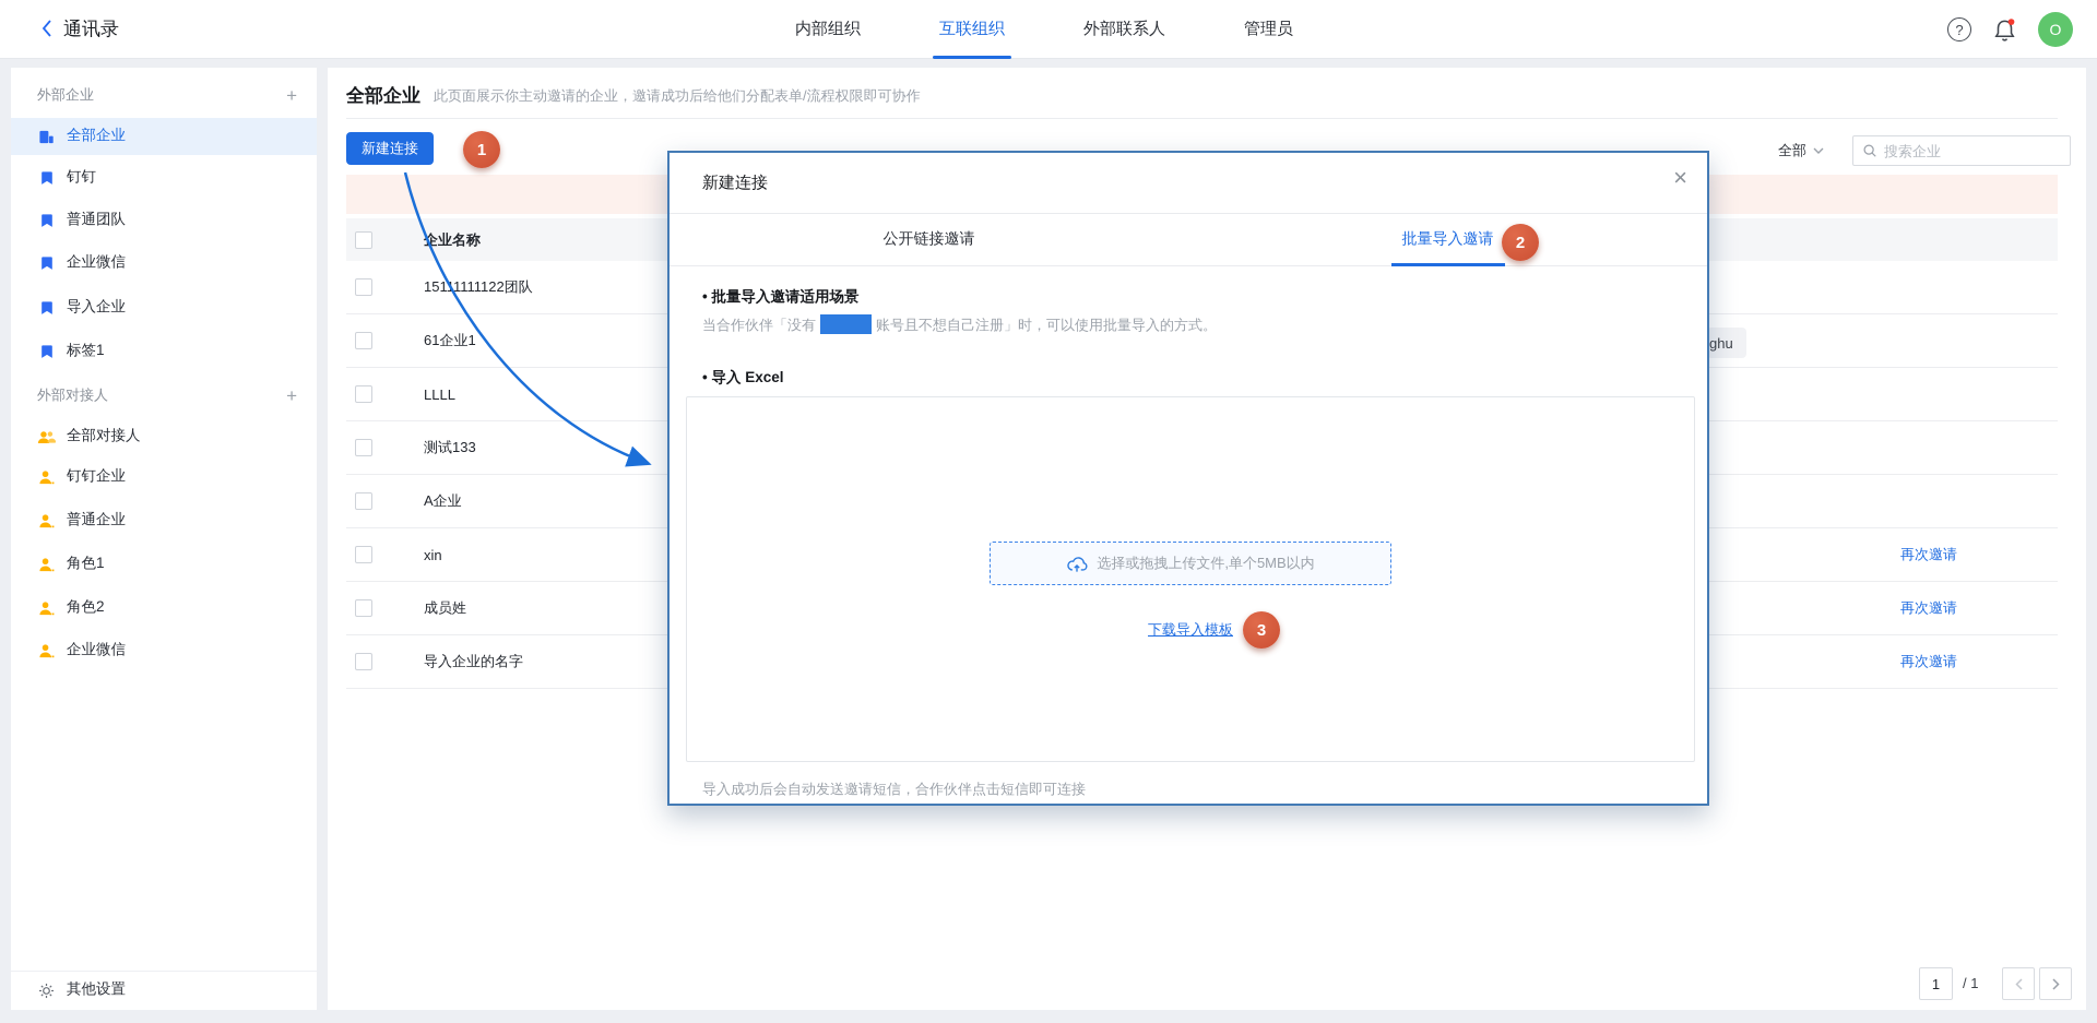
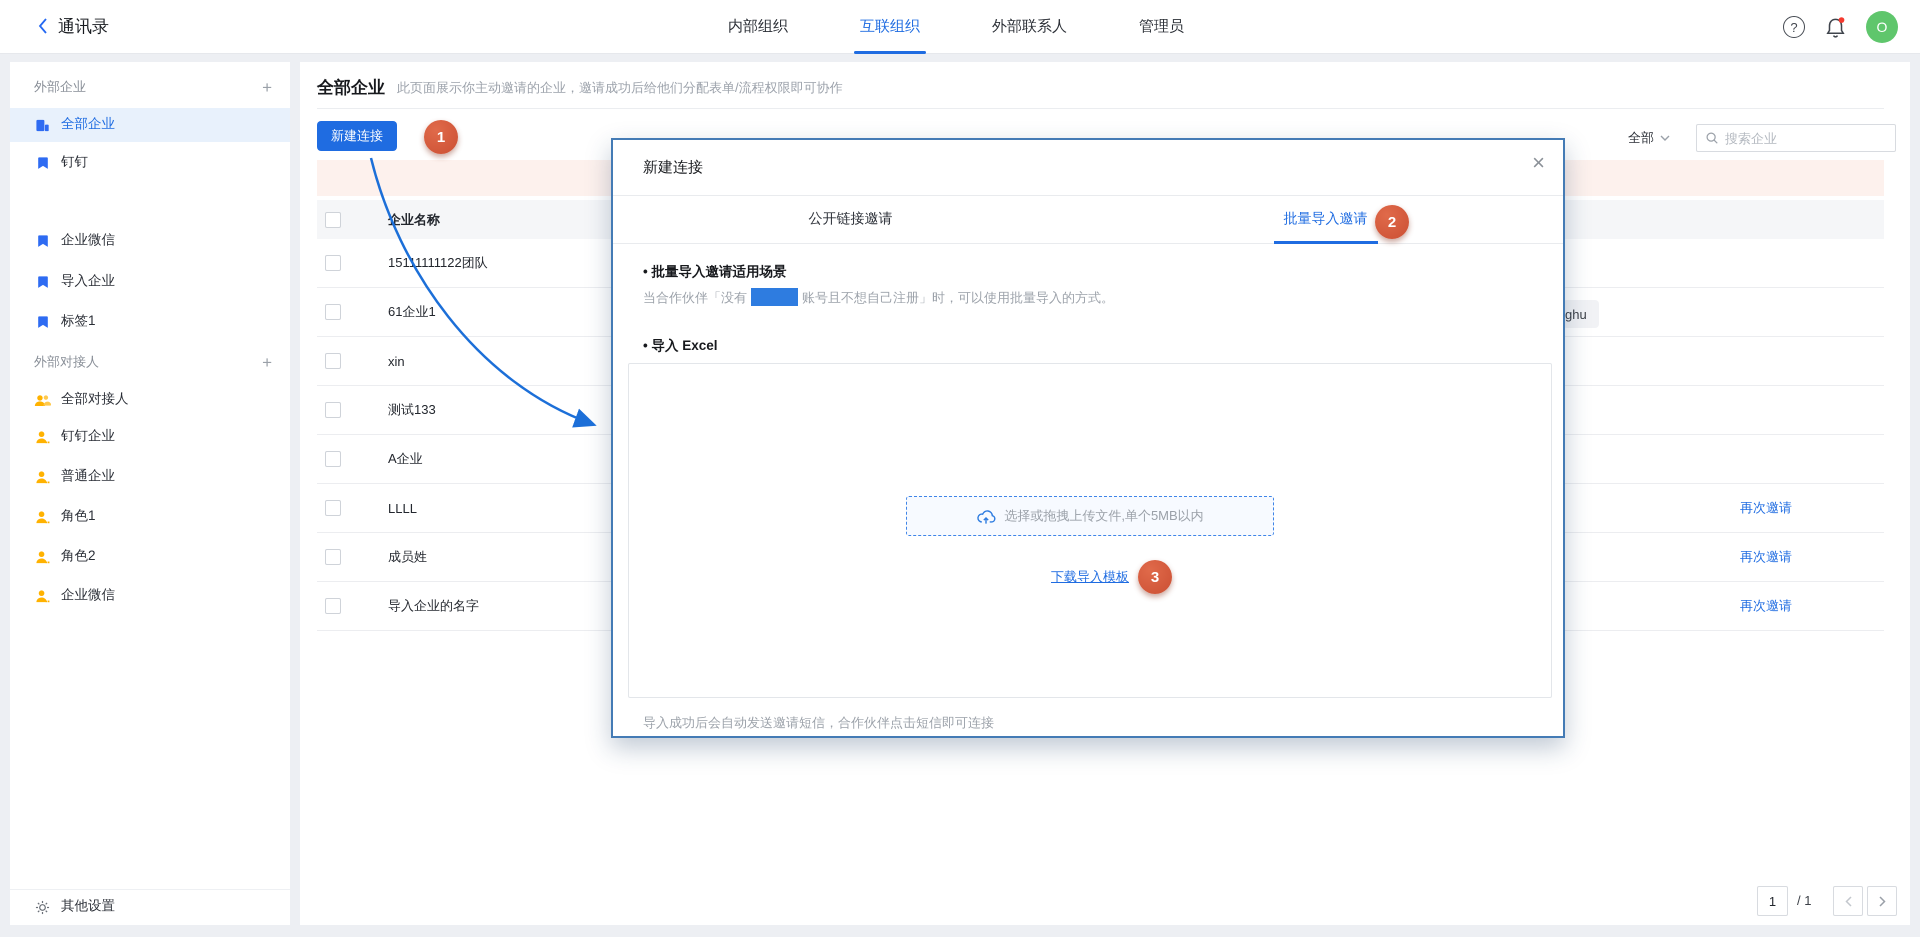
  通讯录
  内部组织
  互联组织
  外部联系人
  管理员
  ?
  O
  外部企业
  +
  全部企业
  钉钉
- 普通团队
  企业微信
  导入企业
  标签1
  外部对接人
  +
  全部对接人
  钉钉企业
  普通企业
  角色1
  角色2
  企业微信
  其他设置
  全部企业
  此页面展示你主动邀请的企业，邀请成功后给他们分配表单/流程权限即可协作
  新建连接
  全部
  搜索企业
  企业名称
  1511111122团队
  61企业1
- LLLL
+ xin
  测试133
  A企业
- xin
+ LLLL
  成员姓
  导入企业的名字
  ghu
  再次邀请
  再次邀请
  再次邀请
  1
  / 1
  新建连接
  ×
  公开链接邀请
  批量导入邀请
  • 批量导入邀请适用场景
  当合作伙伴「没有 账号且不想自己注册」时，可以使用批量导入的方式。
  • 导入 Excel
  选择或拖拽上传文件,单个5MB以内
  下载导入模板
  导入成功后会自动发送邀请短信，合作伙伴点击短信即可连接
  1
  2
  3
